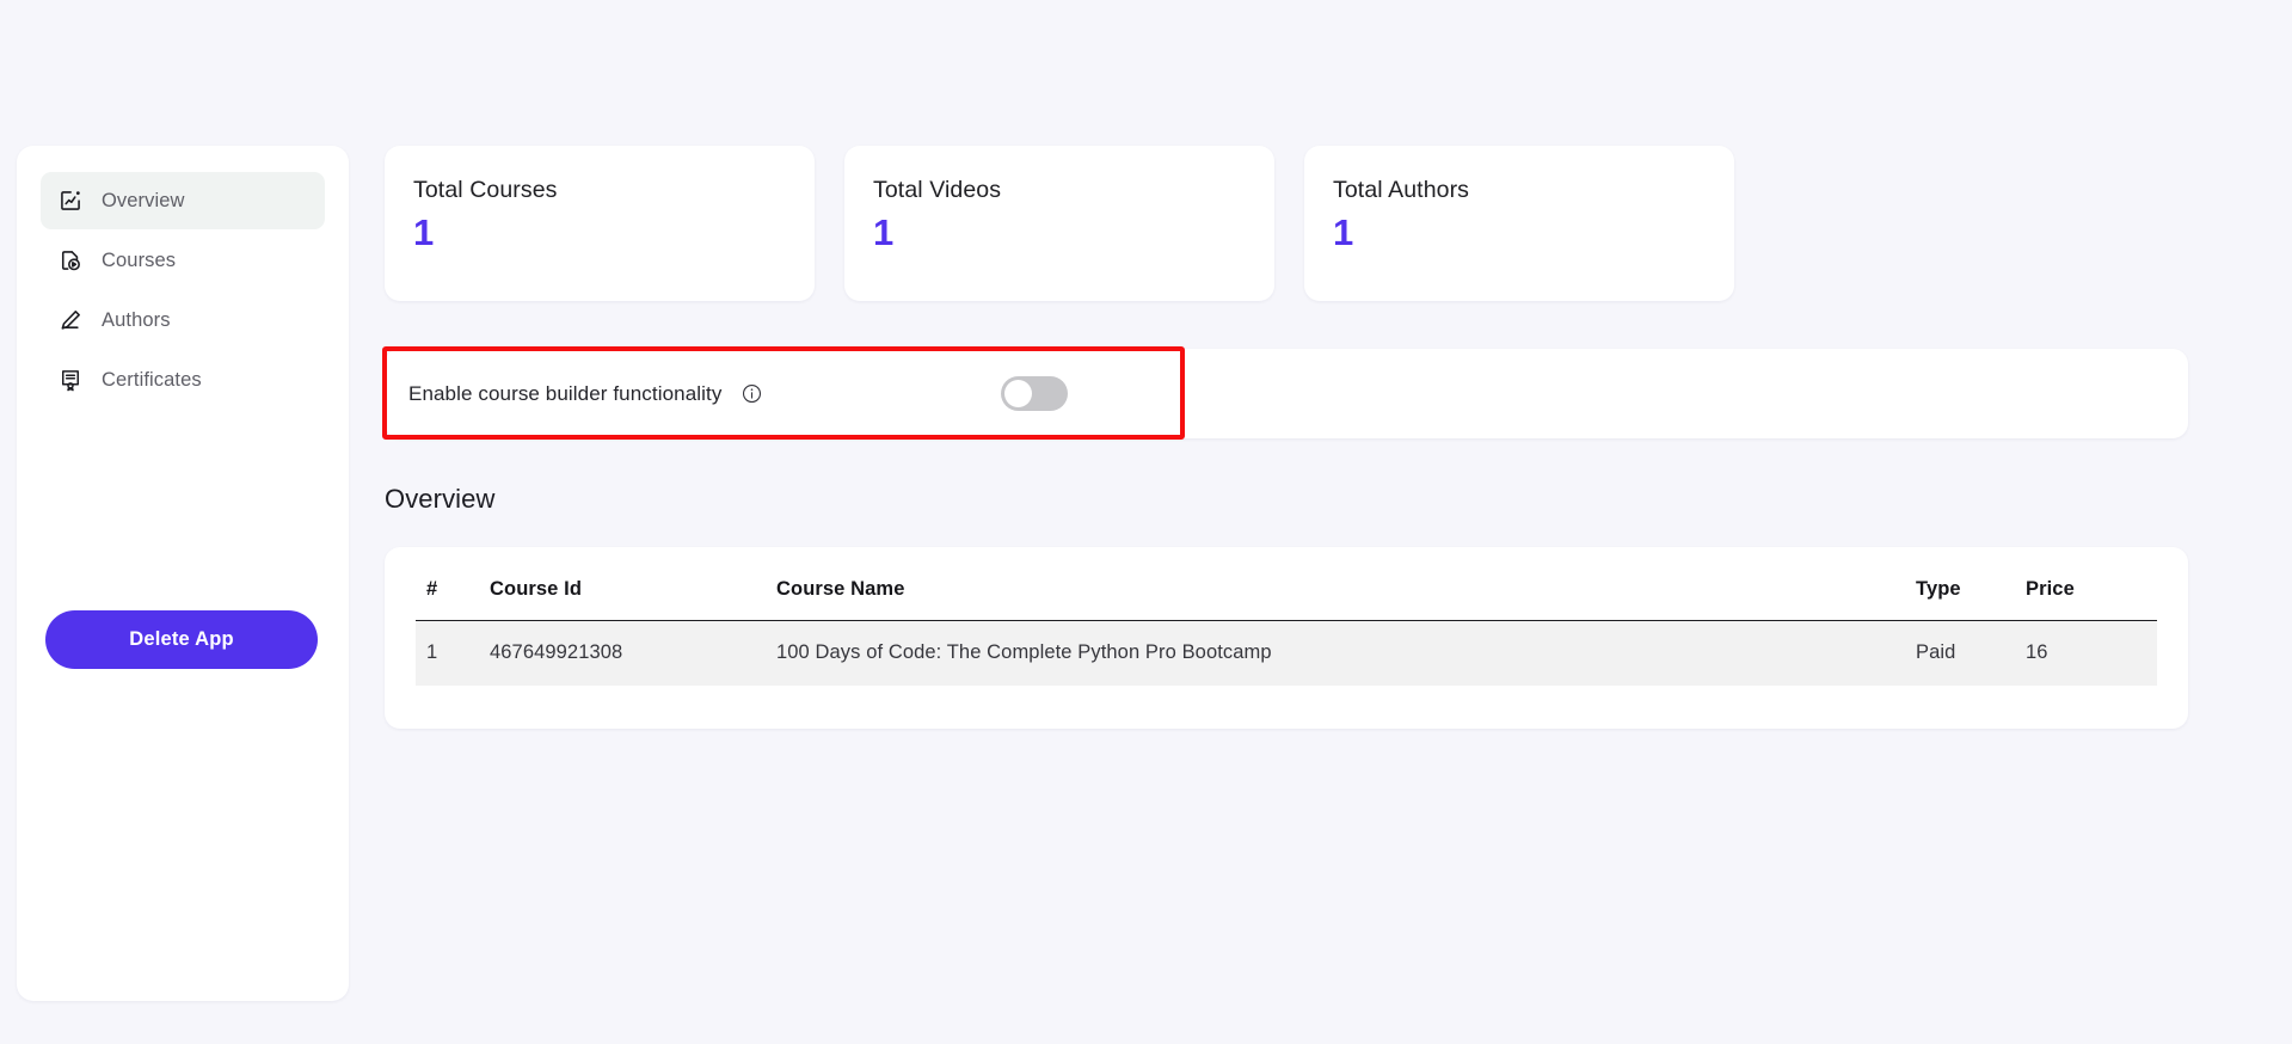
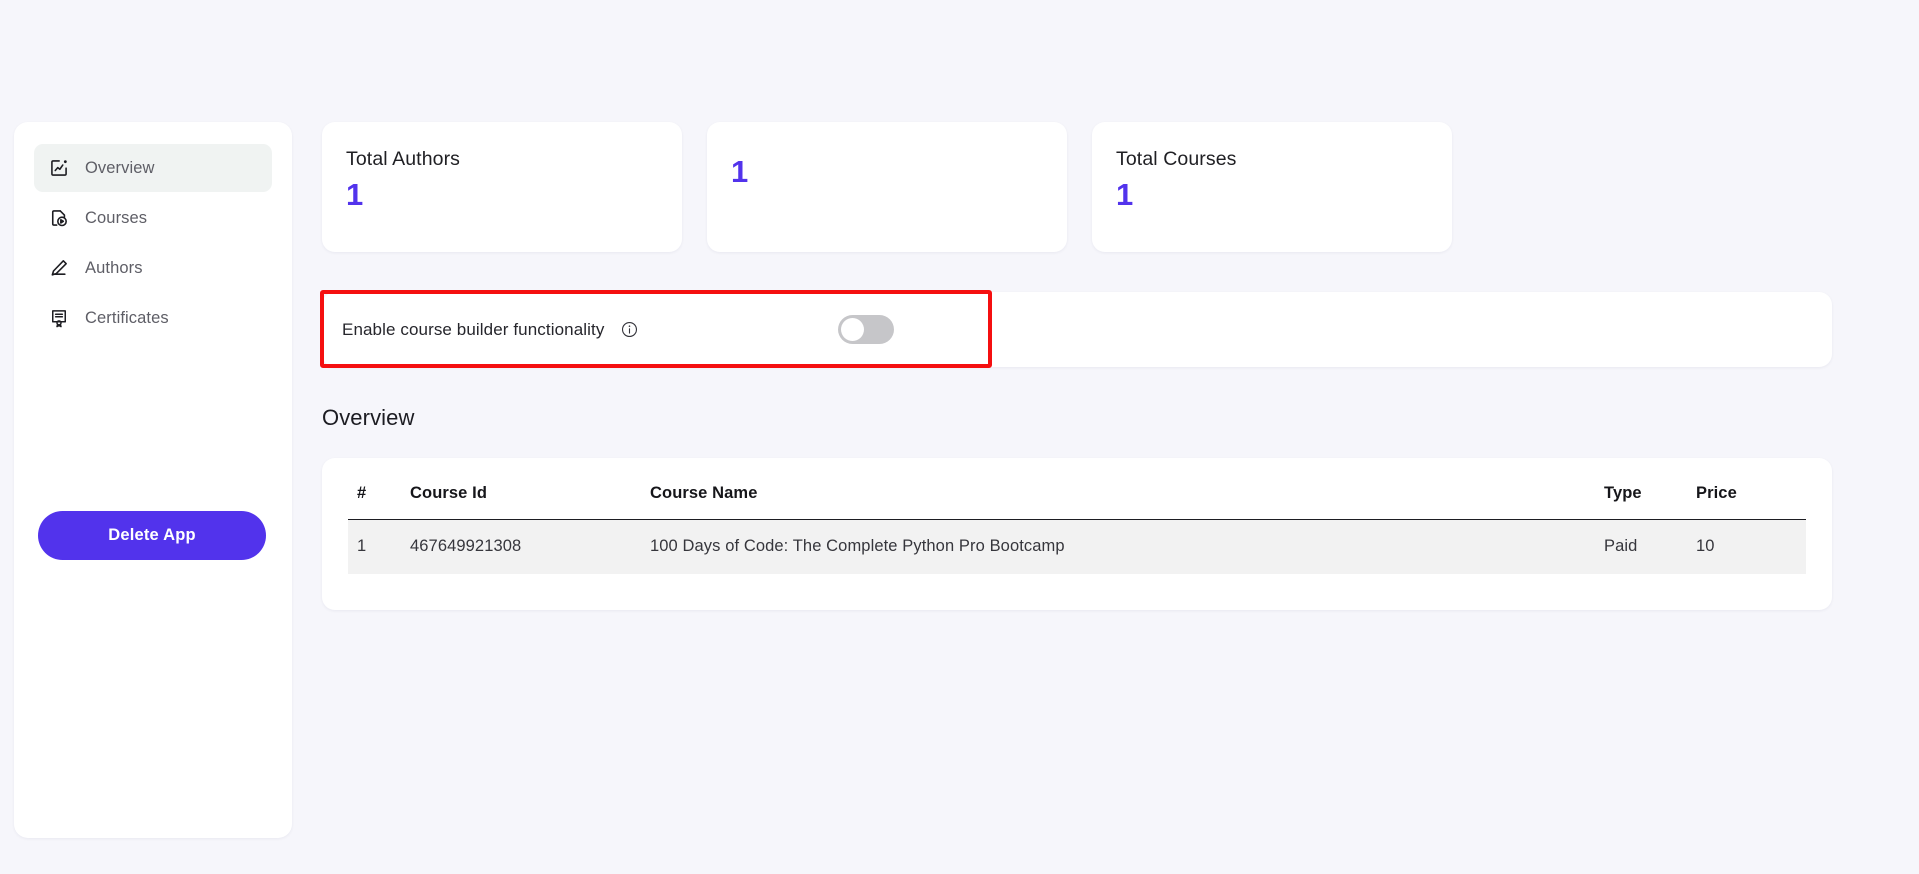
  Overview
  Courses
  Authors
  Certificates
  Delete App
- Total Courses
+ Total Authors
  1
- Total Videos
  1
- Total Authors
+ Total Courses
  1
  Enable course builder functionality
  Overview
  #	Course Id	Course Name	Type	Price
- 1	467649921308	100 Days of Code: The Complete Python Pro Bootcamp	Paid	16
+ 1	467649921308	100 Days of Code: The Complete Python Pro Bootcamp	Paid	10
